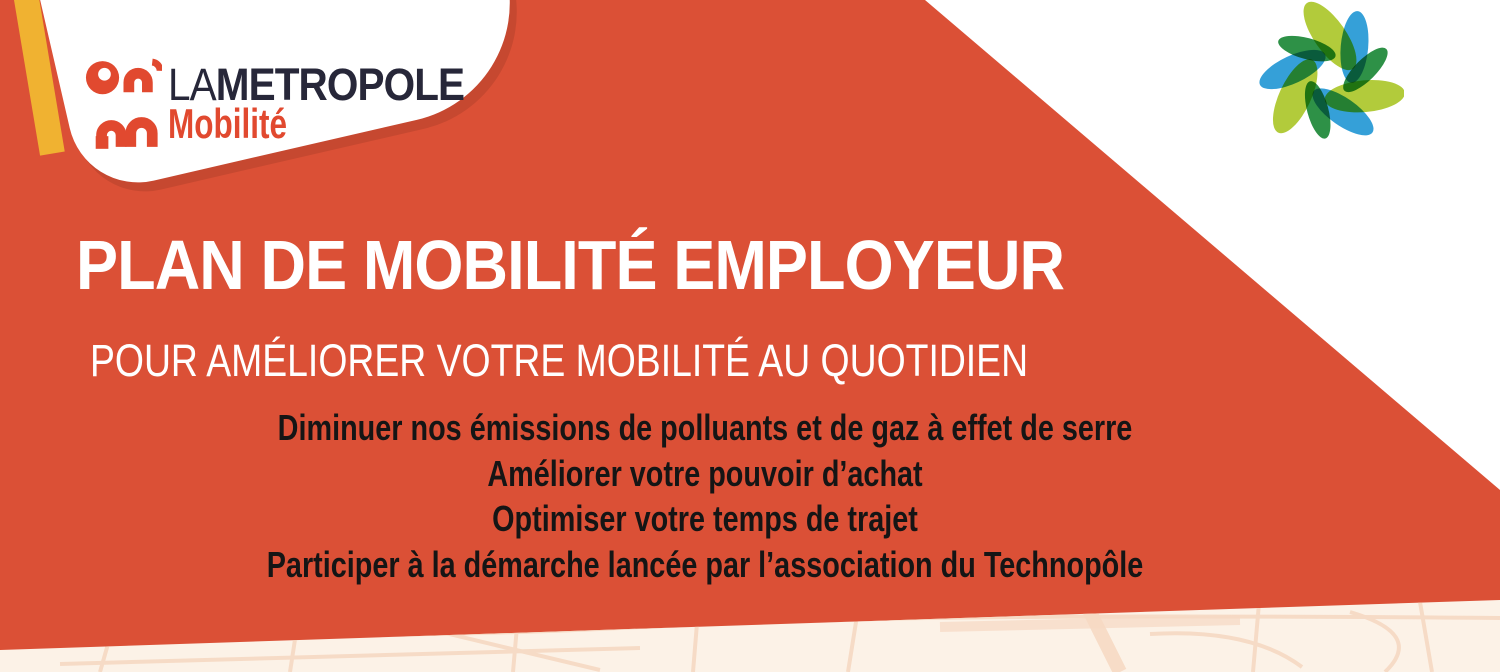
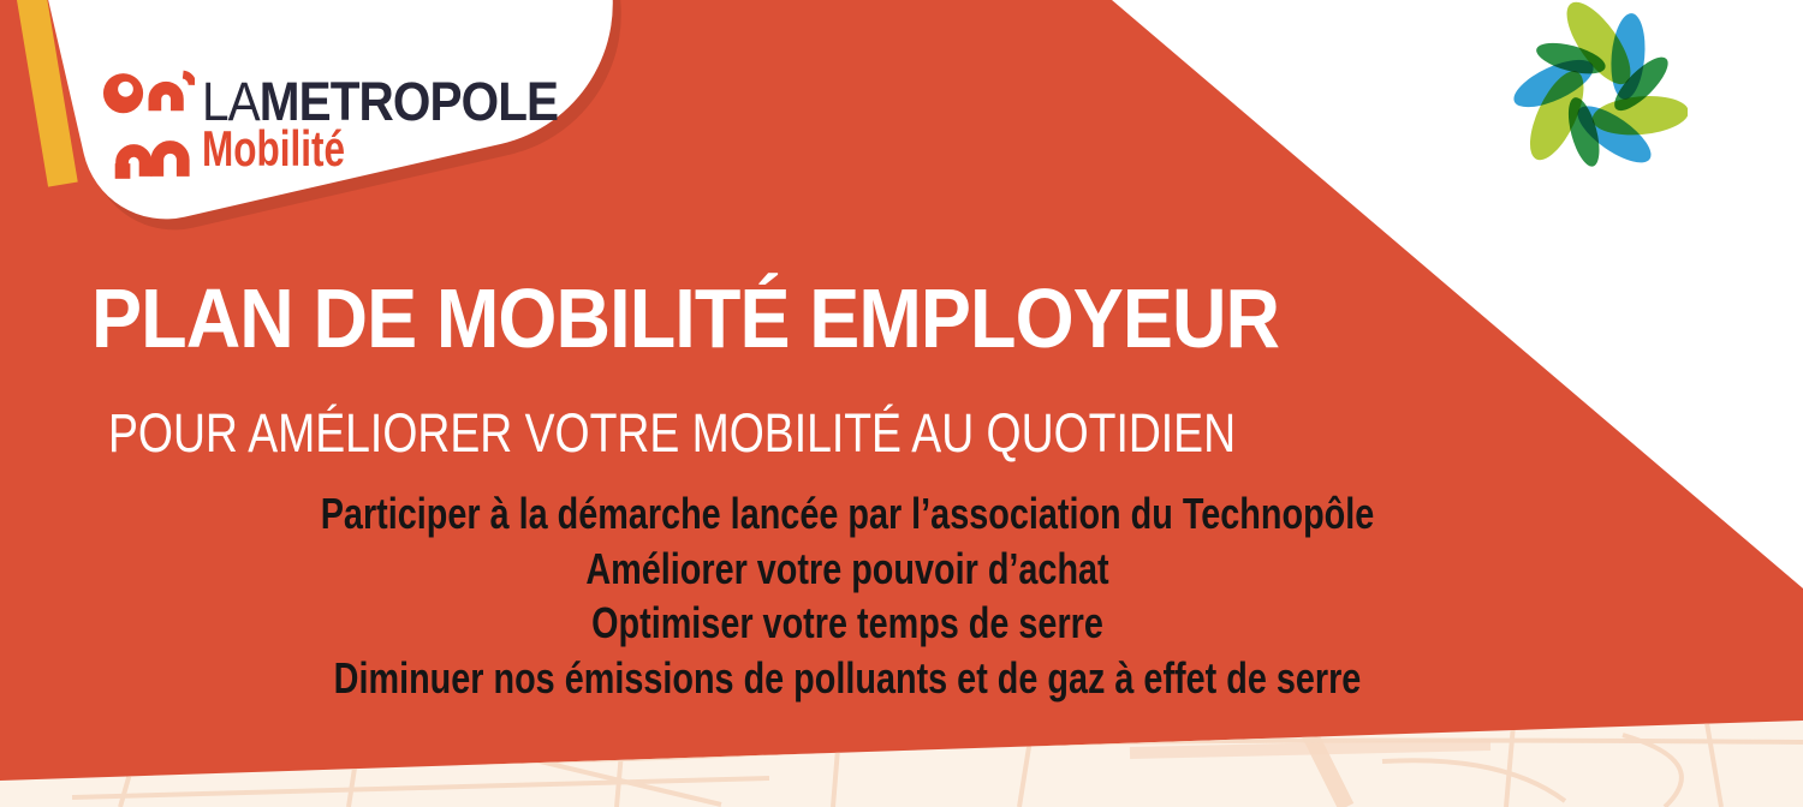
  LAMETROPOLE
  Mobilité
  PLAN DE MOBILITÉ EMPLOYEUR
  POUR AMÉLIORER VOTRE MOBILITÉ AU QUOTIDIEN
- Diminuer nos émissions de polluants et de gaz à effet de serre
+ Participer à la démarche lancée par l’association du Technopôle
  Améliorer votre pouvoir d’achat
- Optimiser votre temps de trajet
+ Optimiser votre temps de serre
- Participer à la démarche lancée par l’association du Technopôle
+ Diminuer nos émissions de polluants et de gaz à effet de serre
